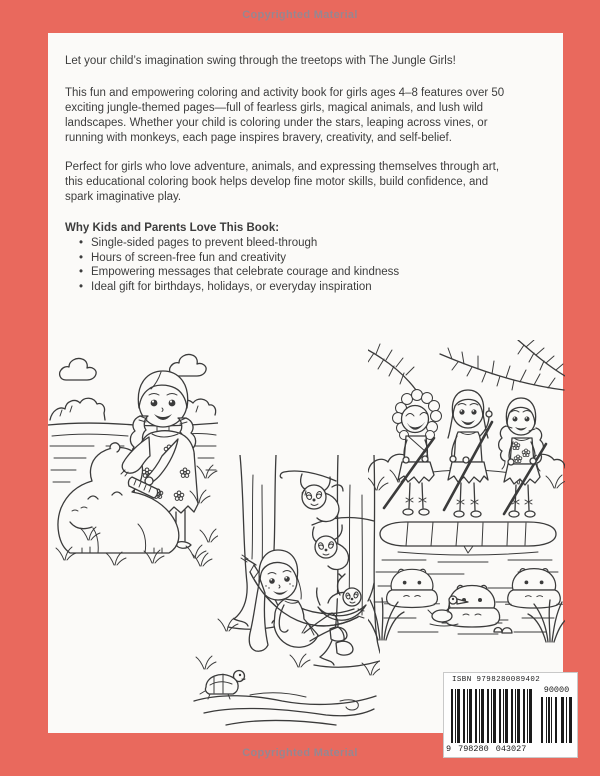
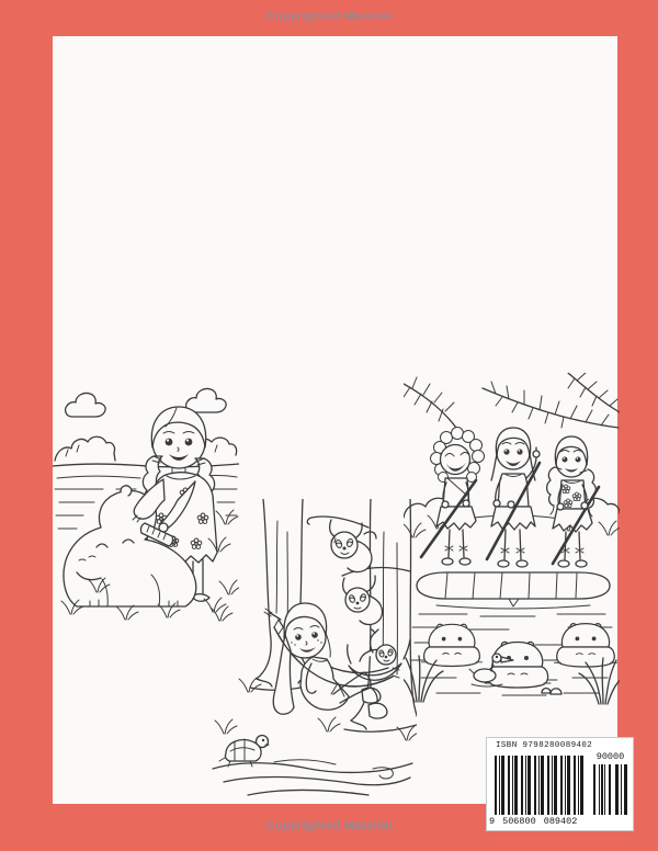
  Copyrighted Material
- Let your child’s imagination swing through the treetops with The Jungle Girls!
- This fun and empowering coloring and activity book for girls ages 4–8 features over 50
- exciting jungle-themed pages—full of fearless girls, magical animals, and lush wild
- landscapes. Whether your child is coloring under the stars, leaping across vines, or
- running with monkeys, each page inspires bravery, creativity, and self-belief.
- Perfect for girls who love adventure, animals, and expressing themselves through art,
- this educational coloring book helps develop fine motor skills, build confidence, and
- spark imaginative play.
- Why Kids and Parents Love This Book:
- Single-sided pages to prevent bleed-through
- Hours of screen-free fun and creativity
- Empowering messages that celebrate courage and kindness
- Ideal gift for birthdays, holidays, or everyday inspiration
  ISBN 9798280089402
  90000
  9
- 798280
+ 506800
- 043027
+ 089402
  Copyrighted Material
